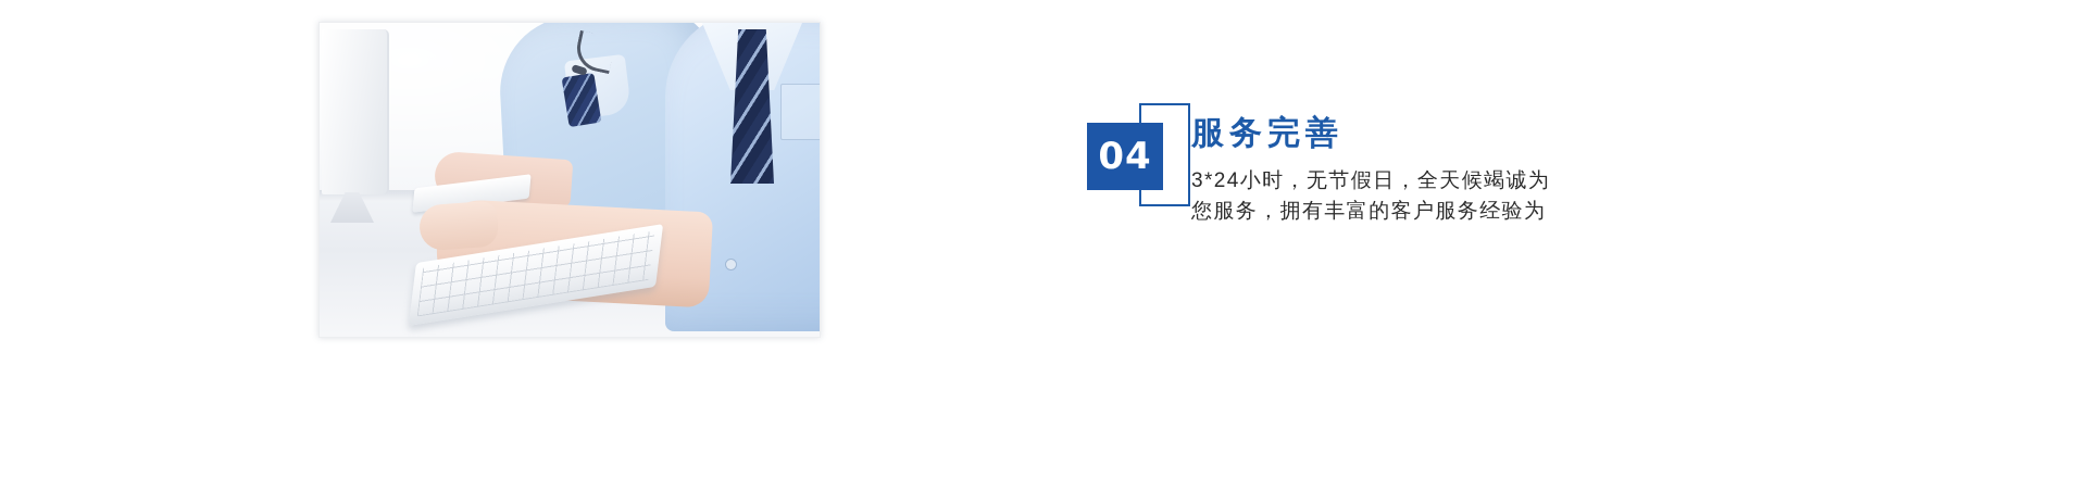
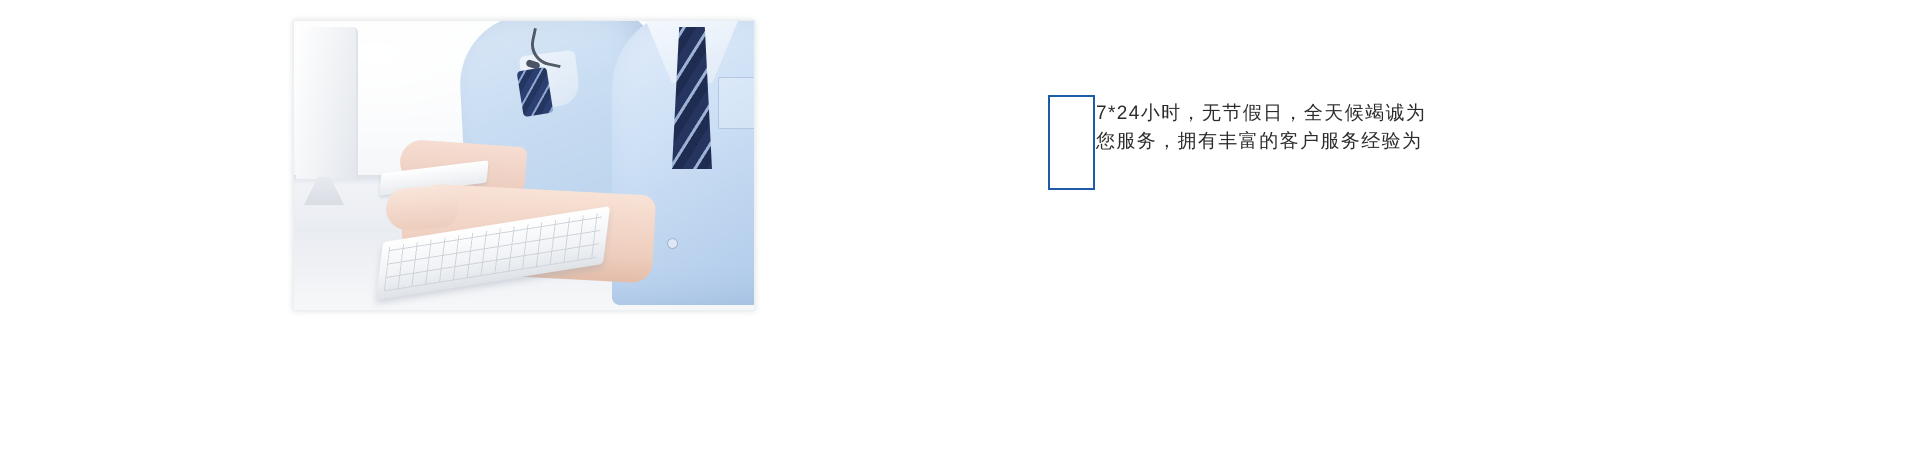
- 04
- 服务完善
- 3*24小时，无节假日，全天候竭诚为
+ 7*24小时，无节假日，全天候竭诚为
  您服务，拥有丰富的客户服务经验为
